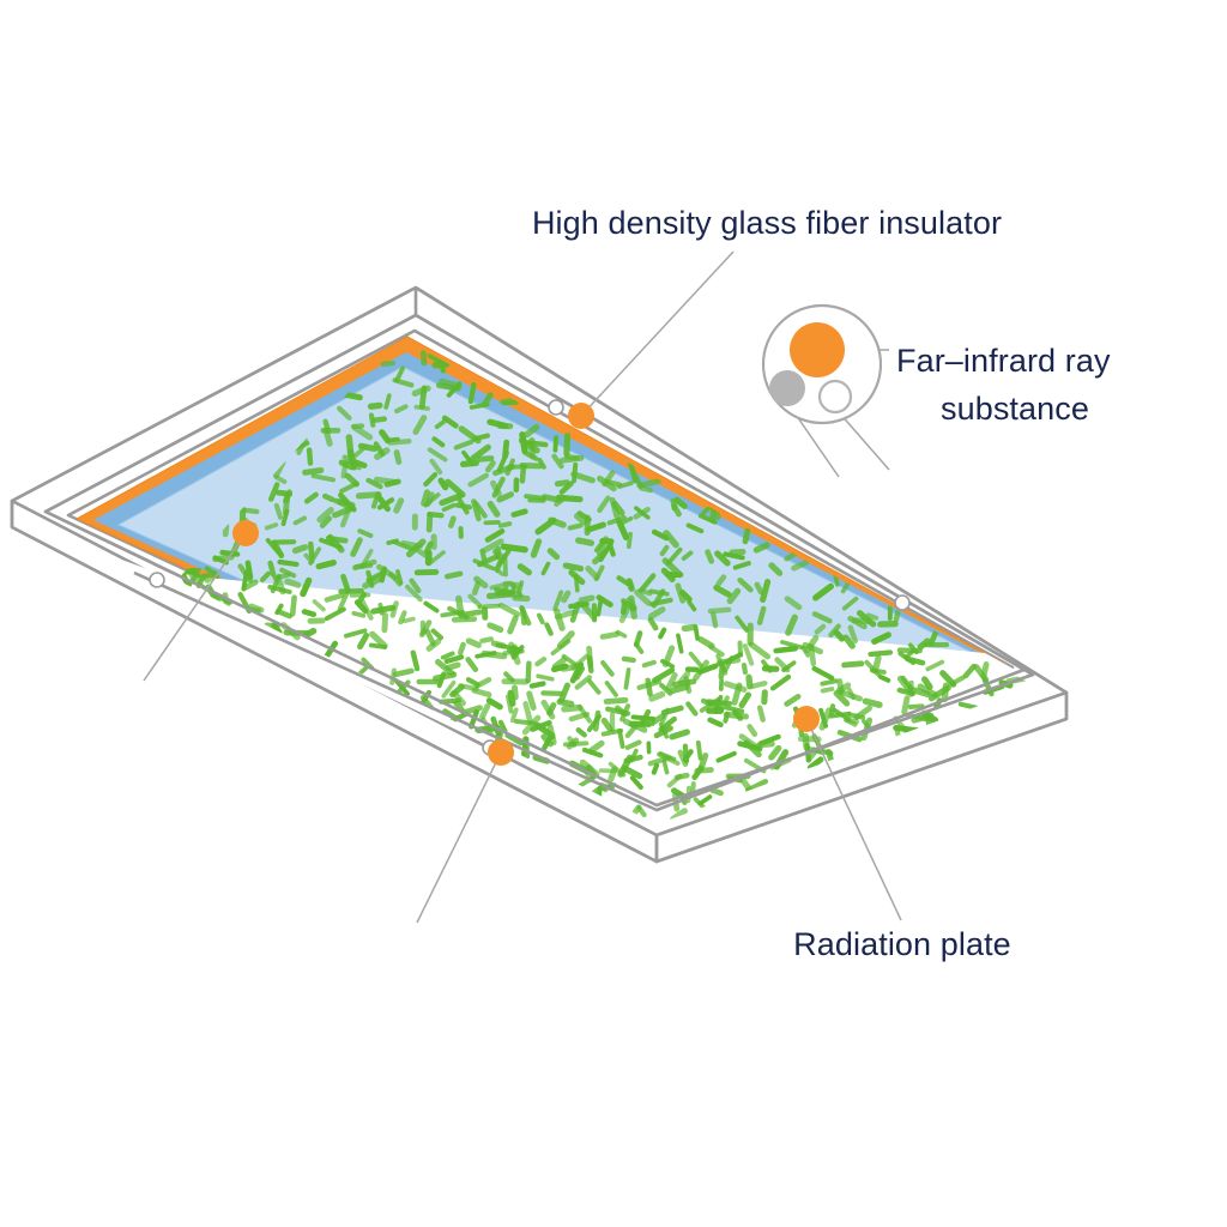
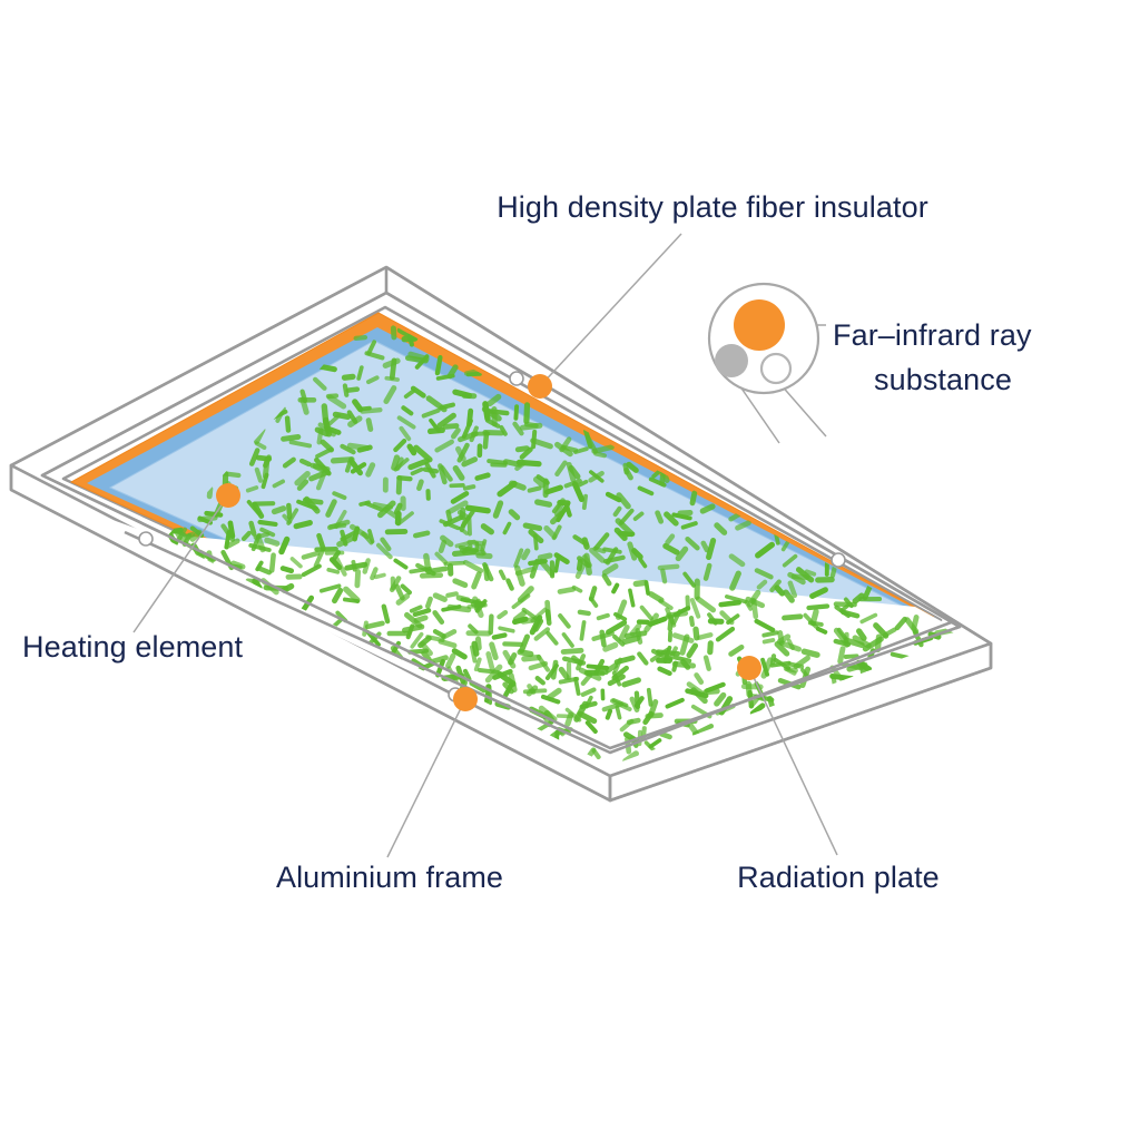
- High density glass fiber insulator
+ High density plate fiber insulator
  Far–infrard ray
  substance
+ Heating element
+ Aluminium frame
  Radiation plate
